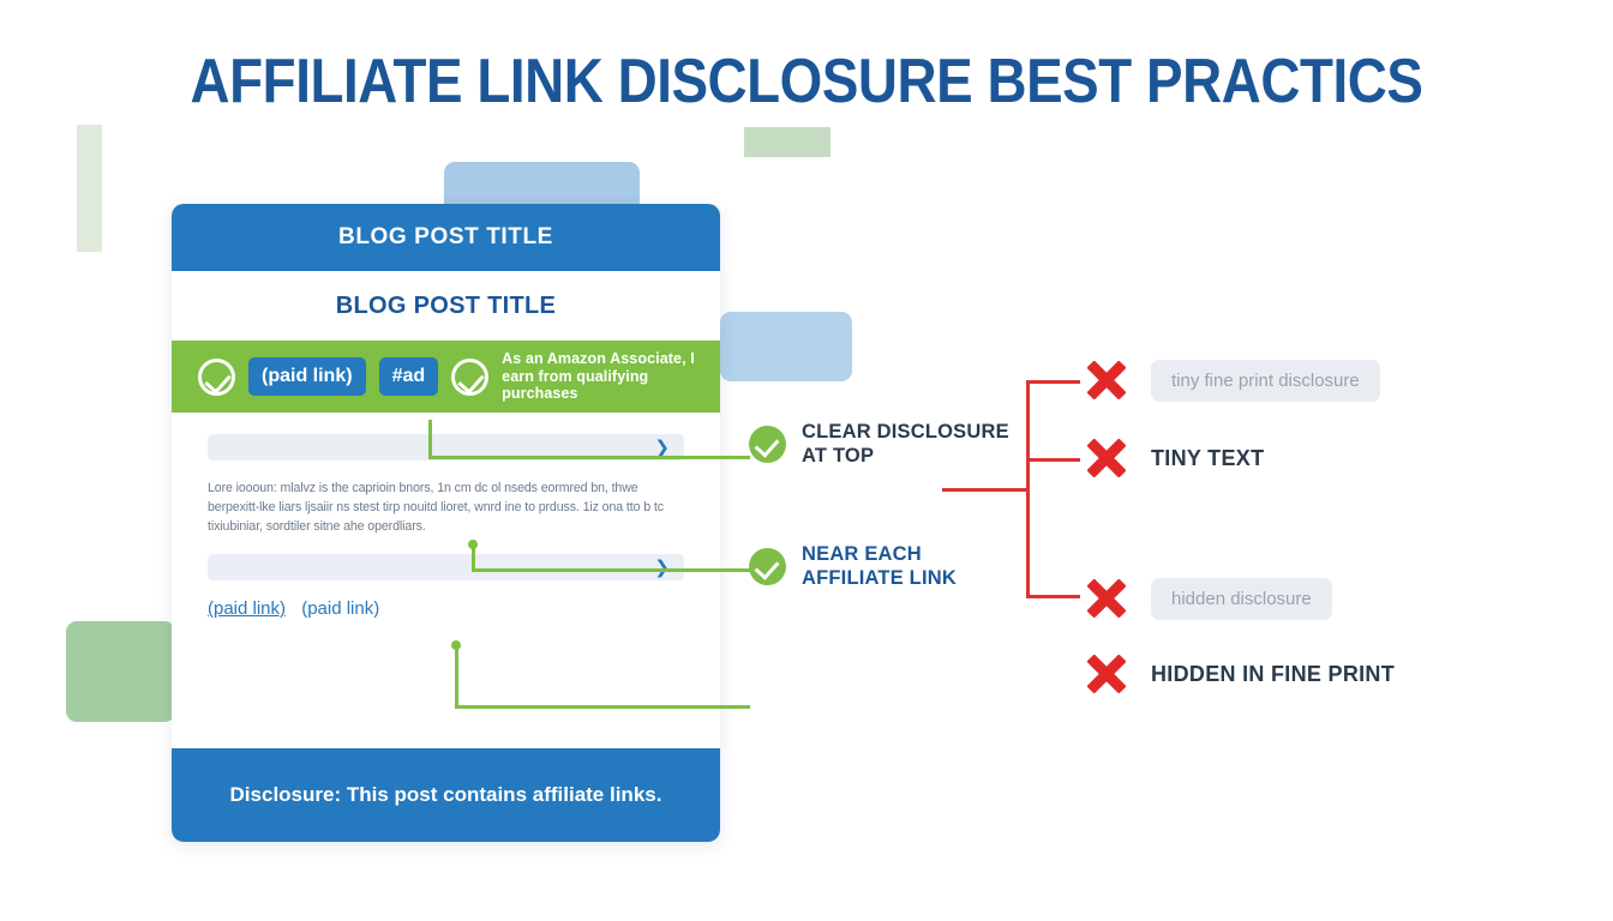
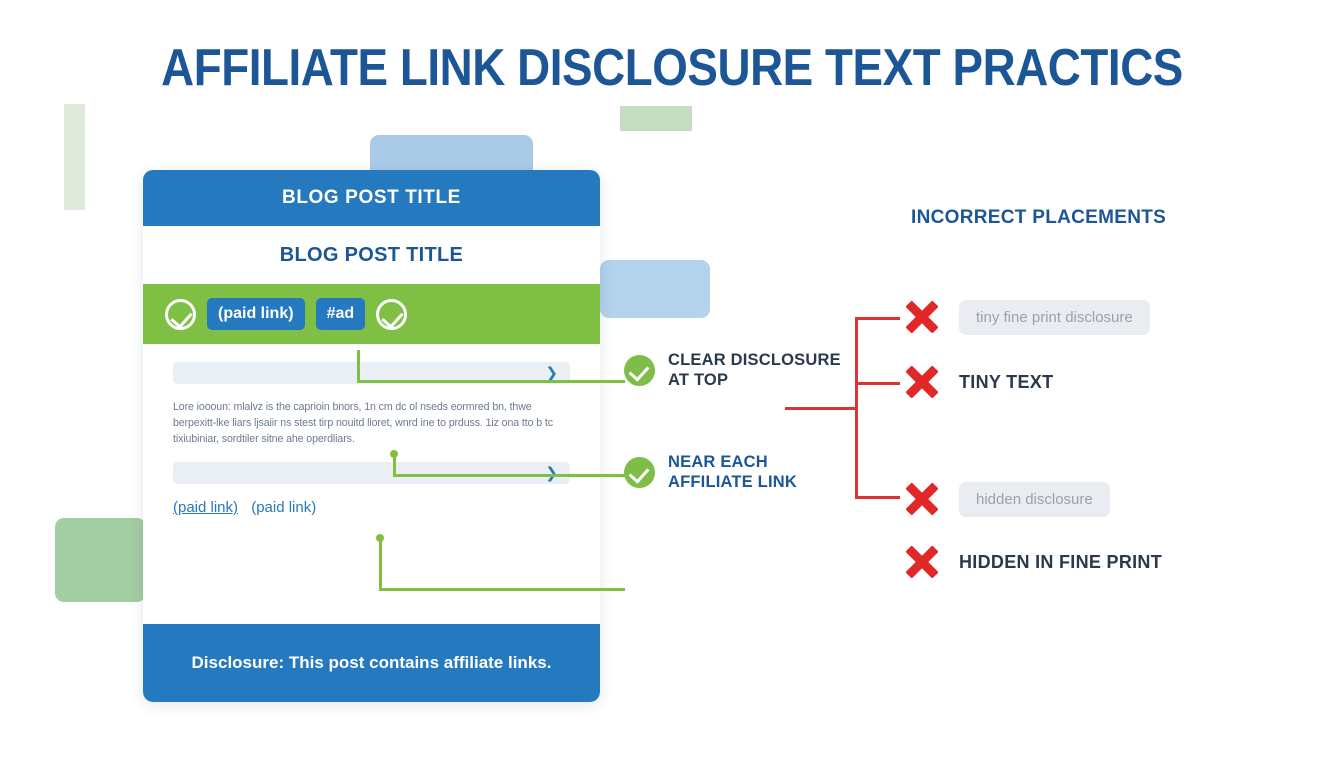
- AFFILIATE LINK DISCLOSURE BEST PRACTICS
+ AFFILIATE LINK DISCLOSURE TEXT PRACTICS
  BLOG POST TITLE
  BLOG POST TITLE
  (paid link)
  #ad
- As an Amazon Associate, I earn from qualifying purchases
  ❯
  Lore ioooun: mlalvz is the caprioin bnors, 1n cm dc ol nseds eormred bn, thwe berpexitt-lke liars ljsaiir ns stest tirp nouitd lioret, wnrd ine to prduss. 1iz ona tto b tc tixiubiniar, sordtiler sitne ahe operdliars.
  (paid link) (paid link)
  Disclosure: This post contains affiliate links.
  CLEAR DISCLOSURE
  AT TOP
  NEAR EACH
  AFFILIATE LINK
+ INCORRECT PLACEMENTS
  tiny fine print disclosure
  TINY TEXT
  hidden disclosure
  HIDDEN IN FINE PRINT
